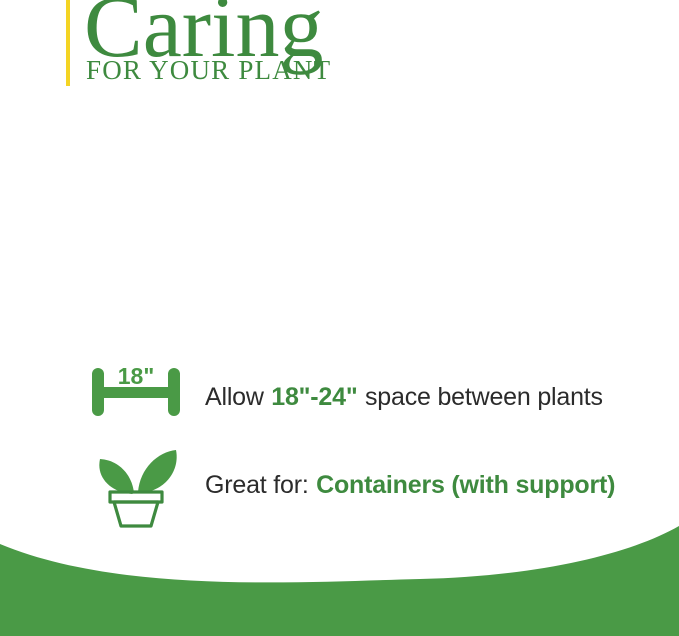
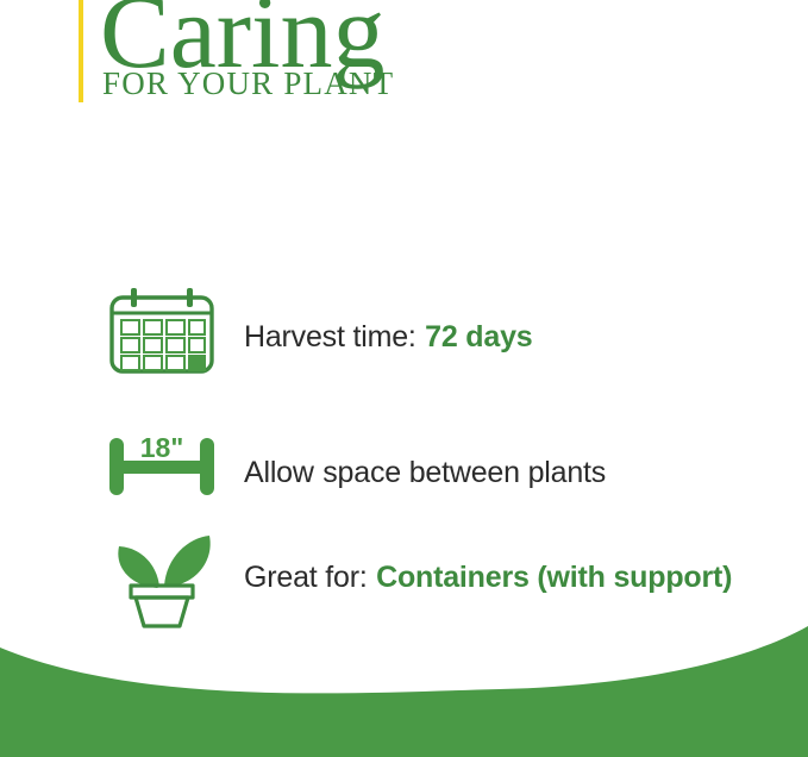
  Caring
  FOR YOUR PLANT
+ Harvest time:
+ 72 days
  18"
  Allow
- 18"-24"
  space between plants
  Great for:
  Containers (with support)
